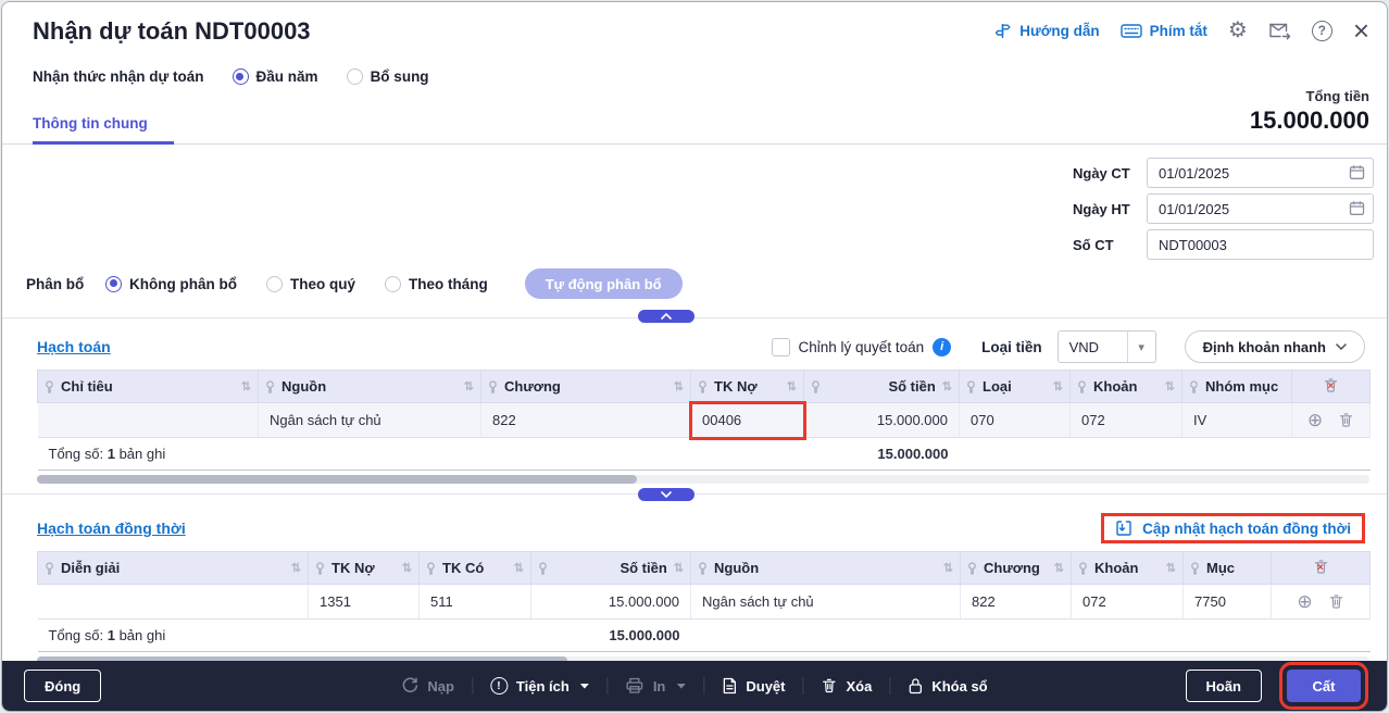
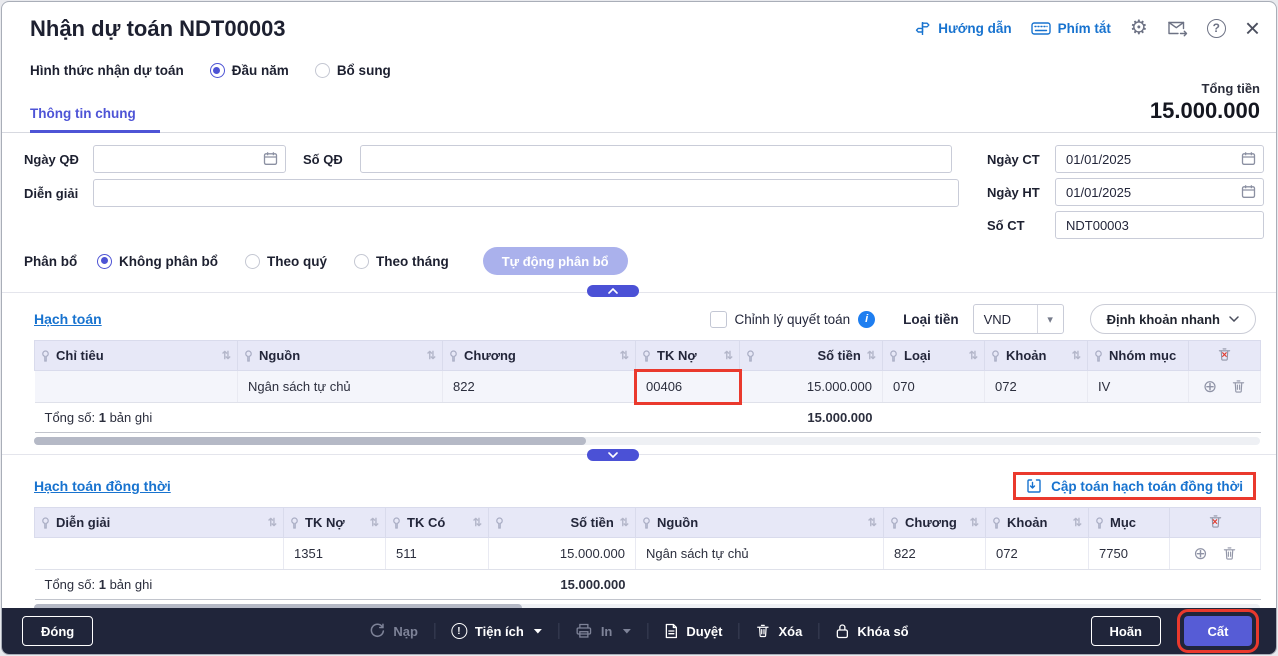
  Nhận dự toán NDT00003
  Hướng dẫn
  Phím tắt
  ⚙
  ?
  ×
- Nhận thức nhận dự toán
+ Hình thức nhận dự toán
  Đầu năm
  Bổ sung
  Tổng tiền
  15.000.000
  Thông tin chung
+ Ngày QĐ
+ Số QĐ
+ Diễn giải
  Ngày CT
  01/01/2025
  Ngày HT
  01/01/2025
  Số CT
  NDT00003
  Phân bổ
  Không phân bổ
  Theo quý
  Theo tháng
  Tự động phân bổ
  Hạch toán
  Chỉnh lý quyết toán
  i
  Loại tiền
  VND
  ▾
  Định khoản nhanh
  Chỉ tiêu ⇅	Nguồn ⇅	Chương ⇅	TK Nợ ⇅	Số tiền ⇅	Loại ⇅	Khoản ⇅	Nhóm mục	×
  	Ngân sách tự chủ	822	00406	15.000.000	070	072	IV	⊕
  Tổng số: 1 bản ghi	15.000.000
  Hạch toán đồng thời
- Cập nhật hạch toán đồng thời
+ Cập toán hạch toán đồng thời
  Diễn giải ⇅	TK Nợ ⇅	TK Có ⇅	Số tiền ⇅	Nguồn ⇅	Chương ⇅	Khoản ⇅	Mục	×
  	1351	511	15.000.000	Ngân sách tự chủ	822	072	7750	⊕
  Tổng số: 1 bản ghi	15.000.000
  Đóng
  Nạp
  !
  Tiện ích
  In
  Duyệt
  Xóa
  Khóa sổ
  Hoãn
  Cất
